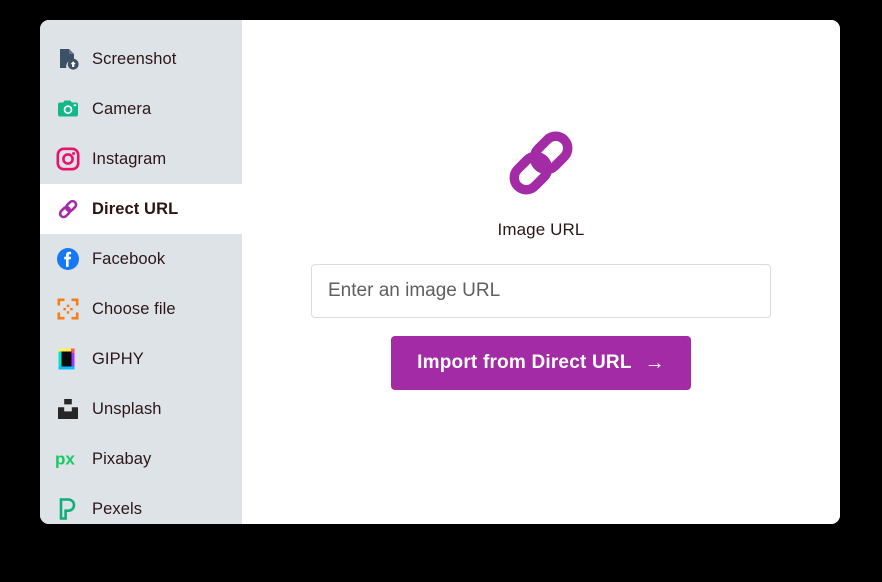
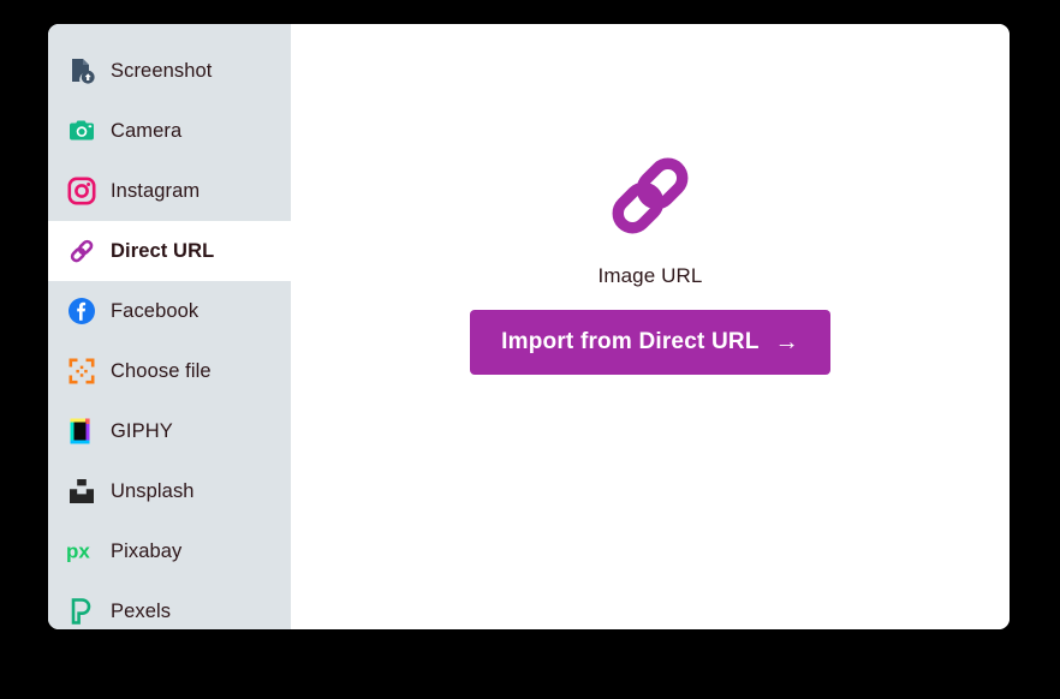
  Screenshot
  Camera
  Instagram
  Direct URL
  Facebook
  Choose file
  GIPHY
  Unsplash
  px
  Pixabay
  Pexels
  Image URL
- Enter an image URL
  Import from Direct URL
  →
